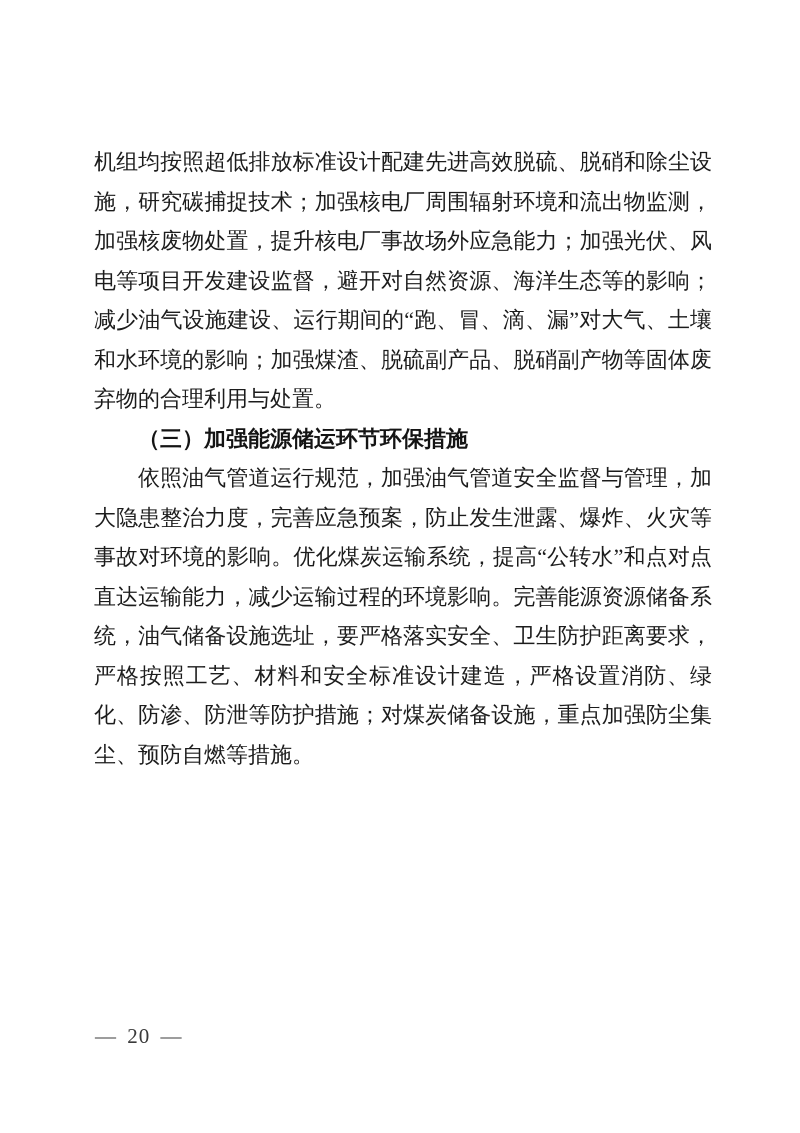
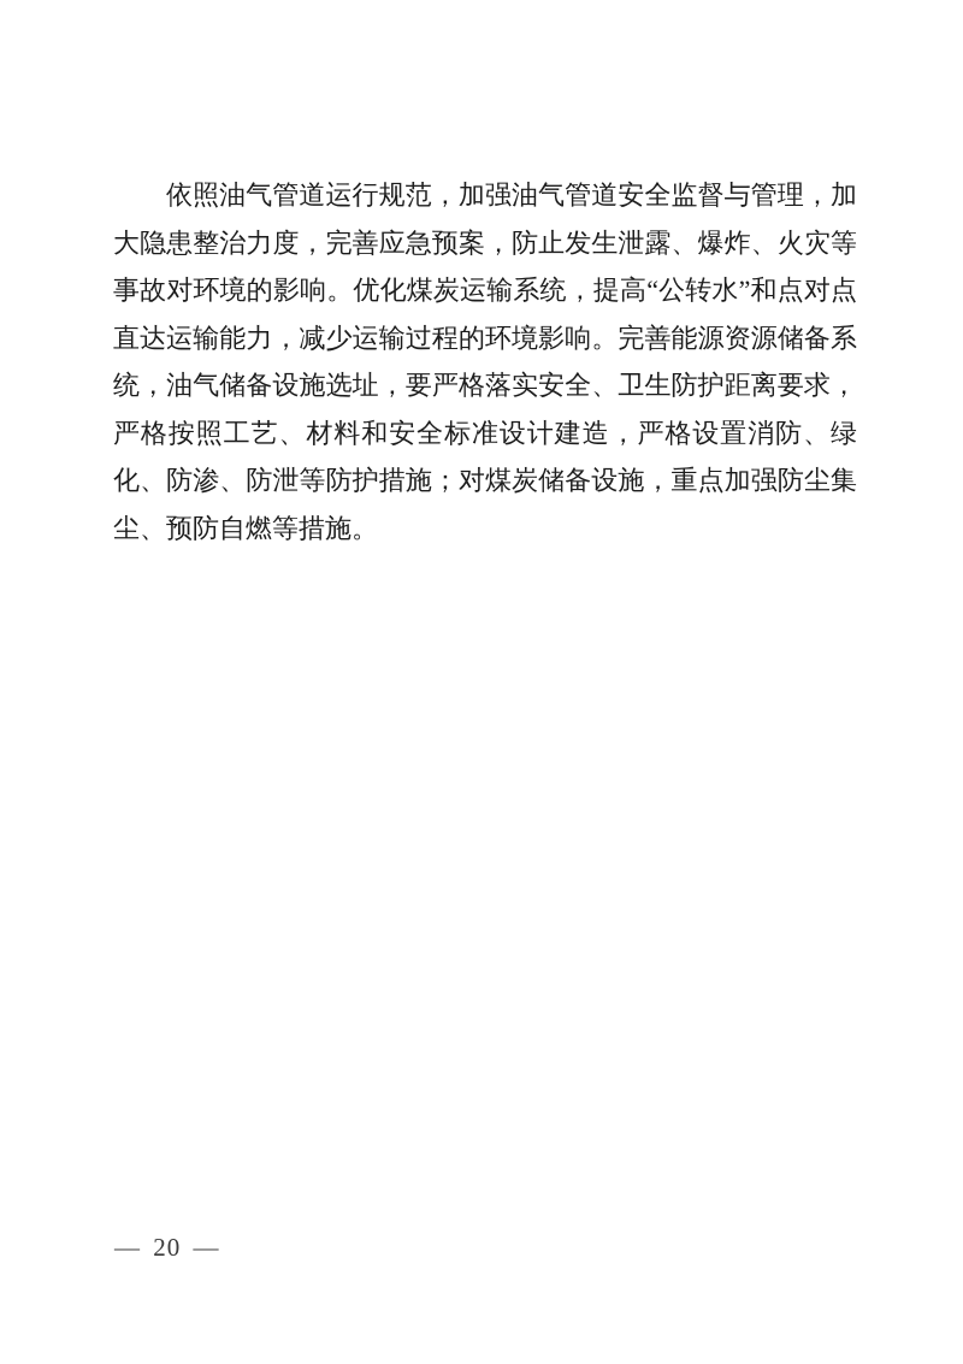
- 机组均按照超低排放标准设计配建先进高效脱硫、脱硝和除尘设施，研究碳捕捉技术；加强核电厂周围辐射环境和流出物监测，加强核废物处置，提升核电厂事故场外应急能力；加强光伏、风电等项目开发建设监督，避开对自然资源、海洋生态等的影响；减少油气设施建设、运行期间的“跑、冒、滴、漏”对大气、土壤和水环境的影响；加强煤渣、脱硫副产品、脱硝副产物等固体废弃物的合理利用与处置。
- （三）加强能源储运环节环保措施
  依照油气管道运行规范，加强油气管道安全监督与管理，加大隐患整治力度，完善应急预案，防止发生泄露、爆炸、火灾等事故对环境的影响。优化煤炭运输系统，提高“公转水”和点对点直达运输能力，减少运输过程的环境影响。完善能源资源储备系统，油气储备设施选址，要严格落实安全、卫生防护距离要求，严格按照工艺、材料和安全标准设计建造，严格设置消防、绿化、防渗、防泄等防护措施；对煤炭储备设施，重点加强防尘集尘、预防自燃等措施。
  — 20 —
